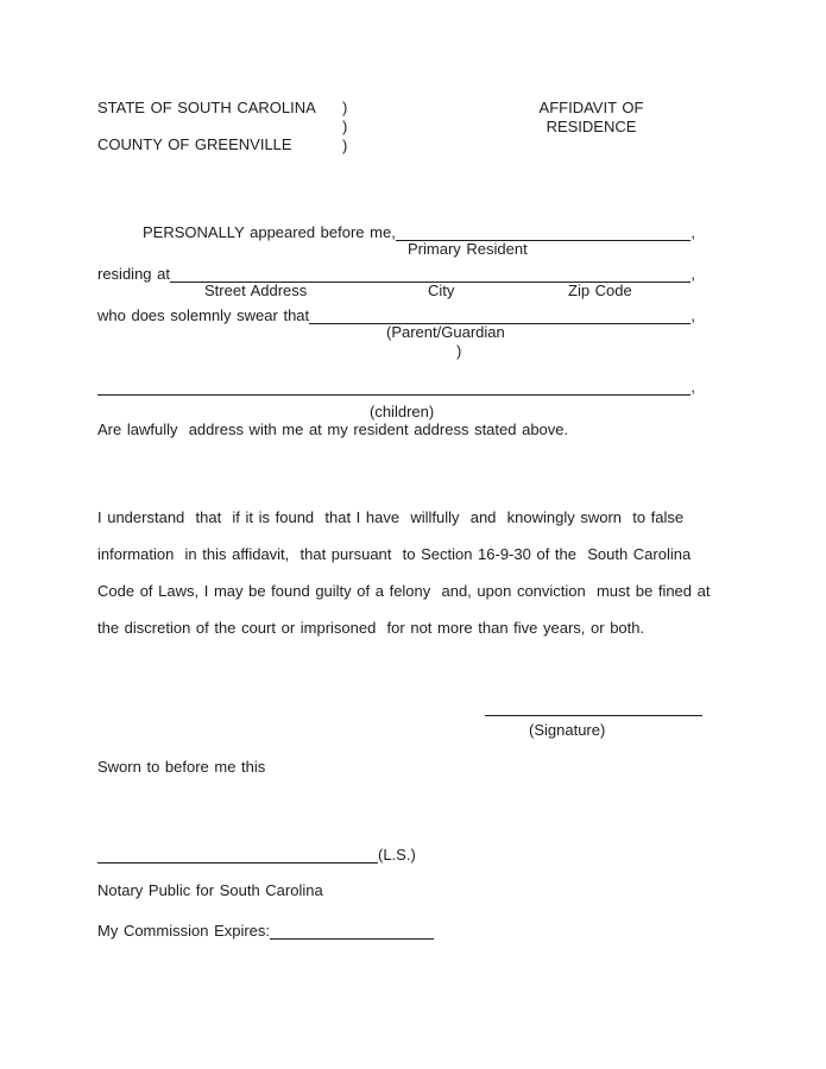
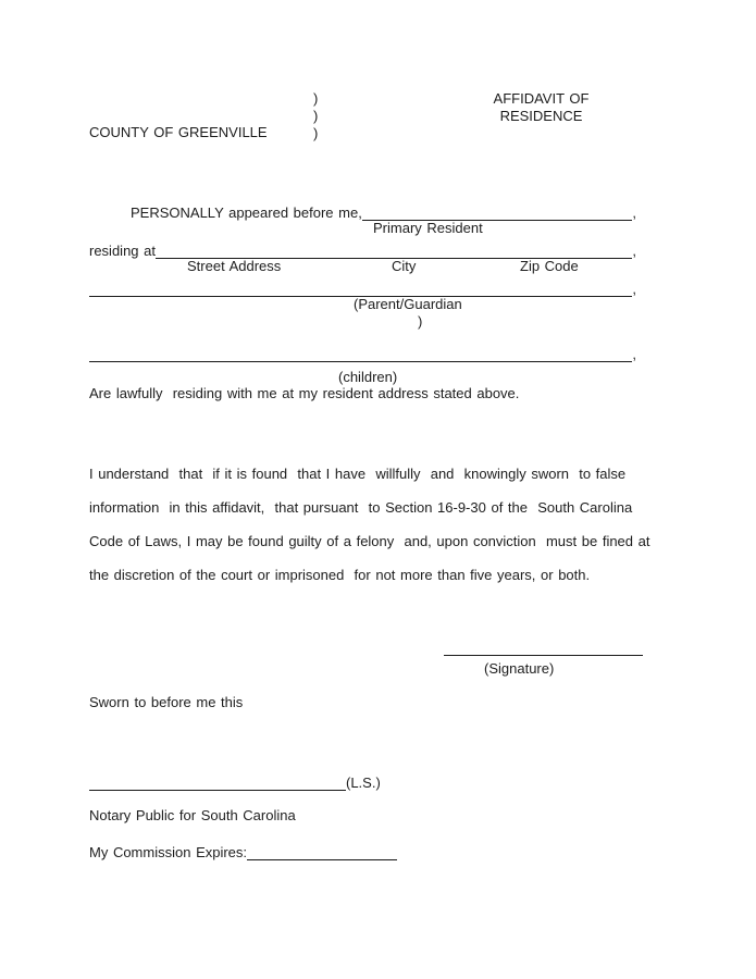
- STATE OF SOUTH CAROLINA
  COUNTY OF GREENVILLE
  )
  )
  )
  AFFIDAVIT OF
  RESIDENCE
  PERSONALLY appeared before me,
  ,
  Primary Resident
  residing at
  ,
  Street Address
  City
  Zip Code
- who does solemnly swear that
  ,
  (Parent/Guardian
  )
  ,
  (children)
- Are lawfully address with me at my resident address stated above.
+ Are lawfully residing with me at my resident address stated above.
  I understand that if it is found that I have willfully and knowingly sworn to false
  information in this affidavit, that pursuant to Section 16-9-30 of the South Carolina
  Code of Laws, I may be found guilty of a felony and, upon conviction must be fined at
  the discretion of the court or imprisoned for not more than five years, or both.
  (Signature)
  Sworn to before me this
  (L.S.)
  Notary Public for South Carolina
  My Commission Expires:
